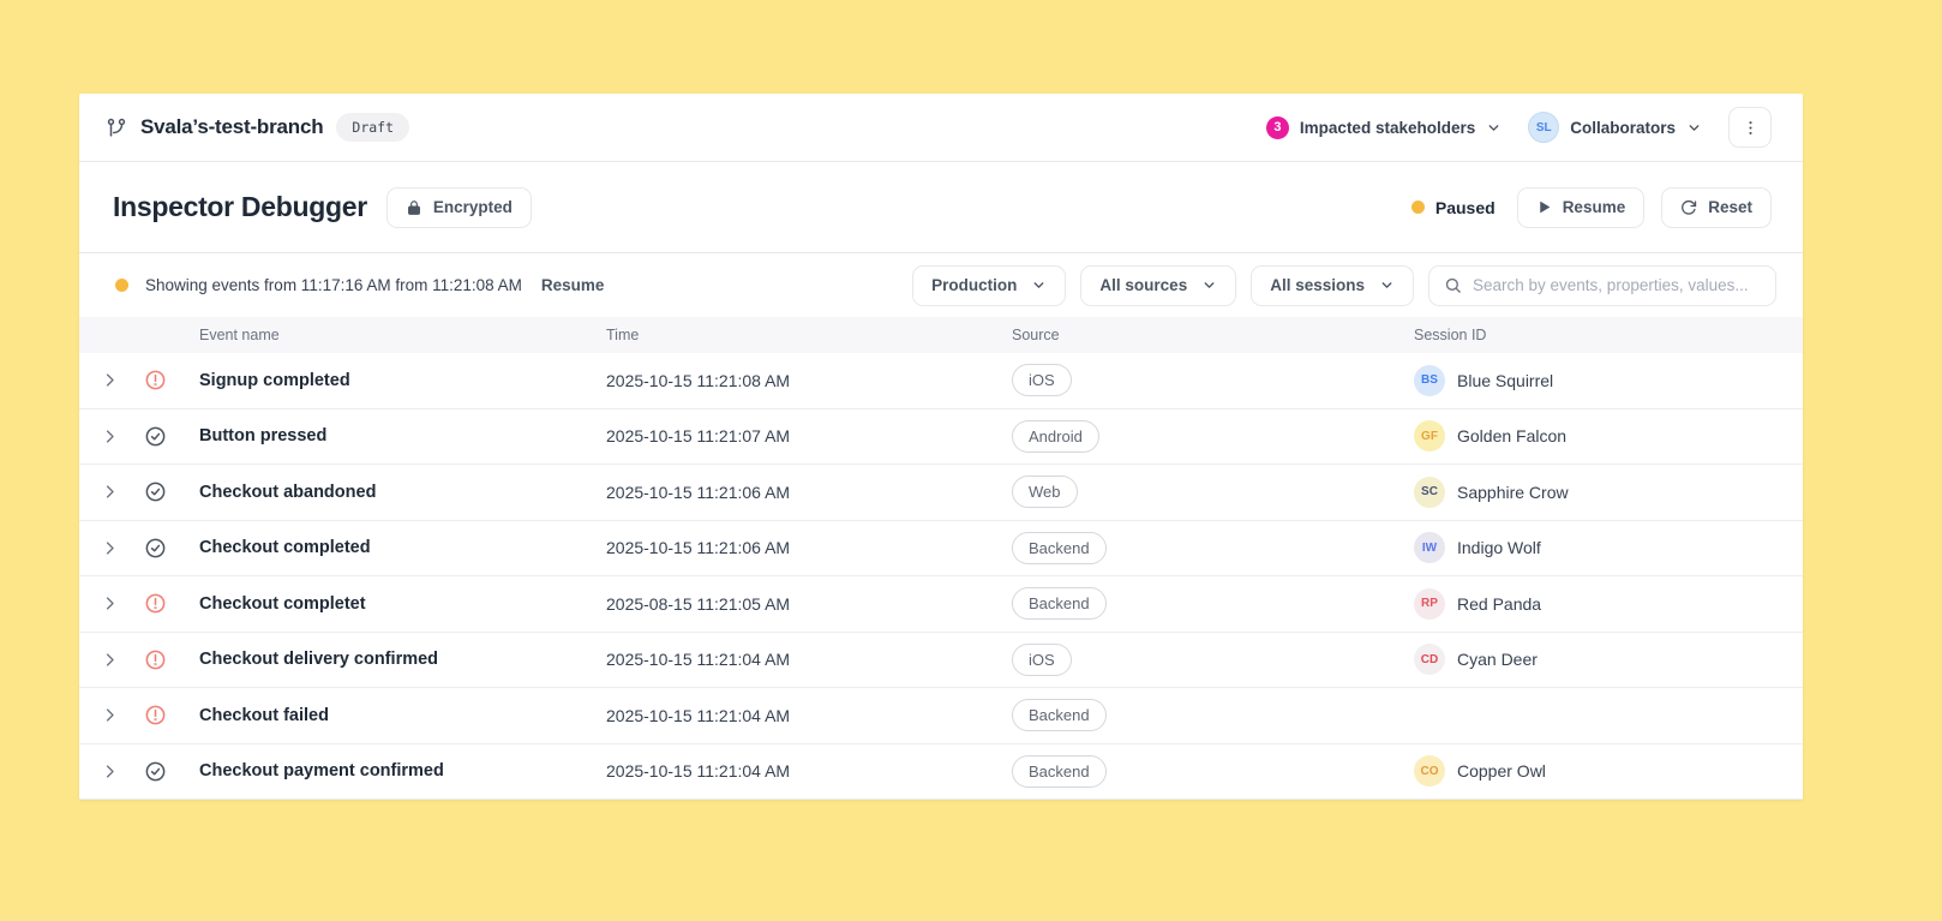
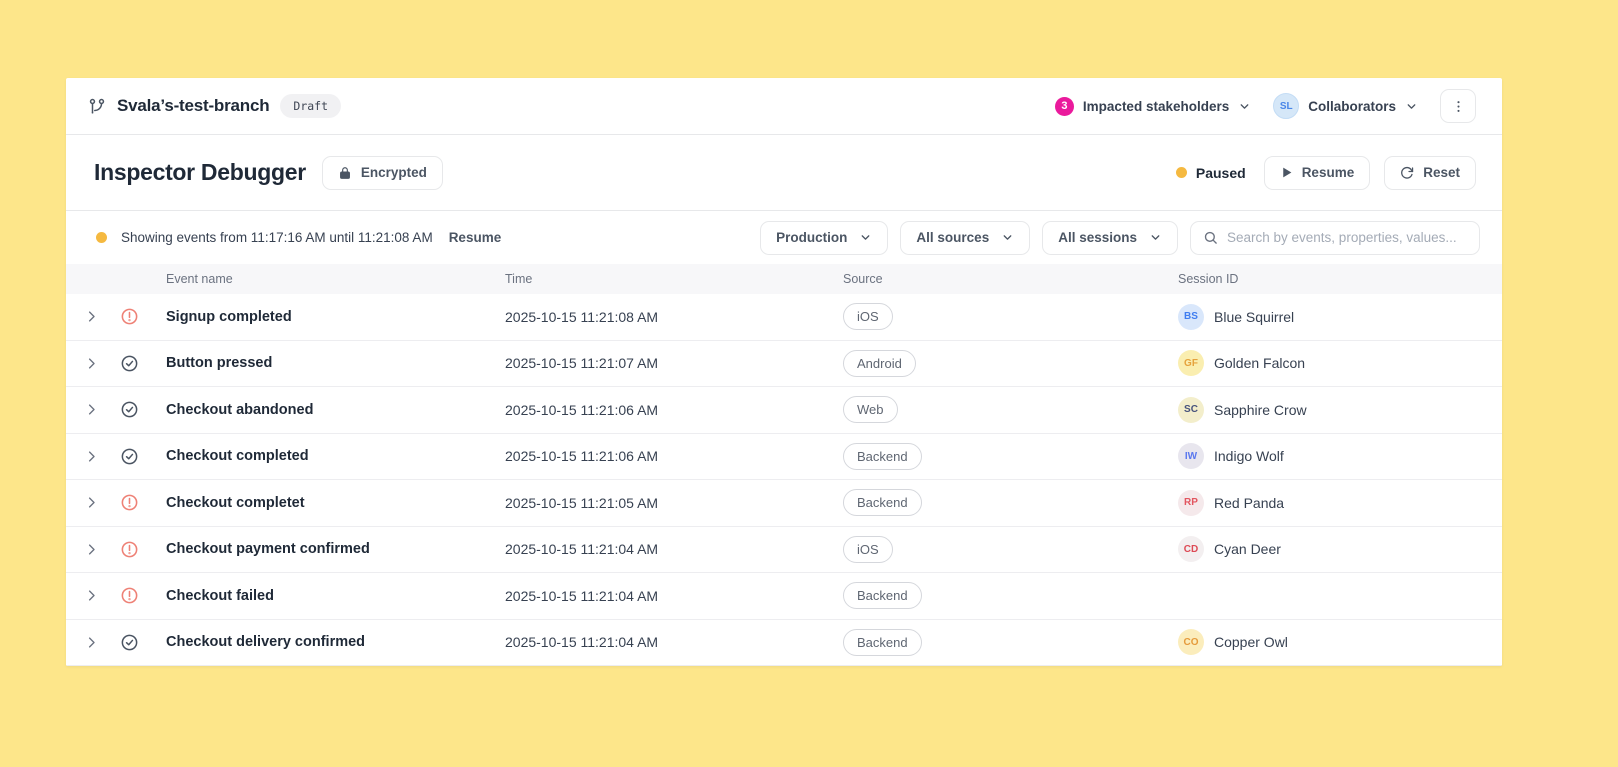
  Svala’s-test-branch
  Draft
  3
  Impacted stakeholders
  SL
  Collaborators
  Inspector Debugger
  Encrypted
  Paused
  Resume
  Reset
- Showing events from 11:17:16 AM from 11:21:08 AM
+ Showing events from 11:17:16 AM until 11:21:08 AM
  Resume
  Production
  All sources
  All sessions
  Search by events, properties, values...
  Event name
  Time
  Source
  Session ID
  Signup completed
  2025-10-15 11:21:08 AM
  iOS
  BS
  Blue Squirrel
  Button pressed
  2025-10-15 11:21:07 AM
  Android
  GF
  Golden Falcon
  Checkout abandoned
  2025-10-15 11:21:06 AM
  Web
  SC
  Sapphire Crow
  Checkout completed
  2025-10-15 11:21:06 AM
  Backend
  IW
  Indigo Wolf
  Checkout completet
- 2025-08-15 11:21:05 AM
+ 2025-10-15 11:21:05 AM
  Backend
  RP
  Red Panda
- Checkout delivery confirmed
+ Checkout payment confirmed
  2025-10-15 11:21:04 AM
  iOS
  CD
  Cyan Deer
  Checkout failed
  2025-10-15 11:21:04 AM
  Backend
- Checkout payment confirmed
+ Checkout delivery confirmed
  2025-10-15 11:21:04 AM
  Backend
  CO
  Copper Owl
